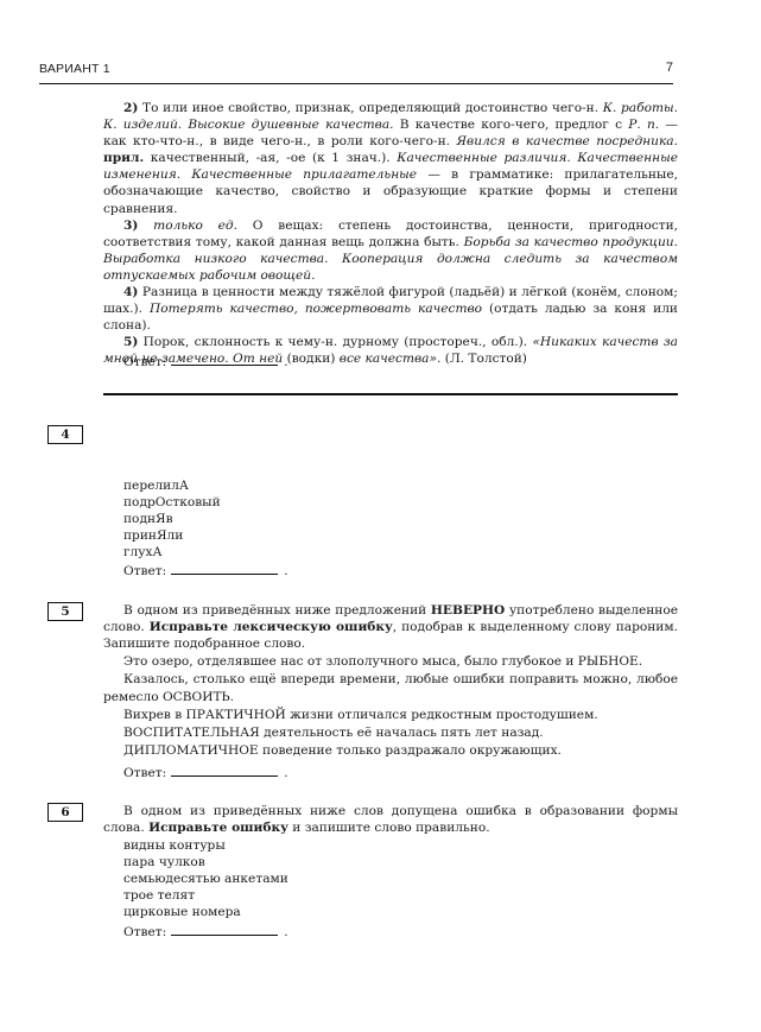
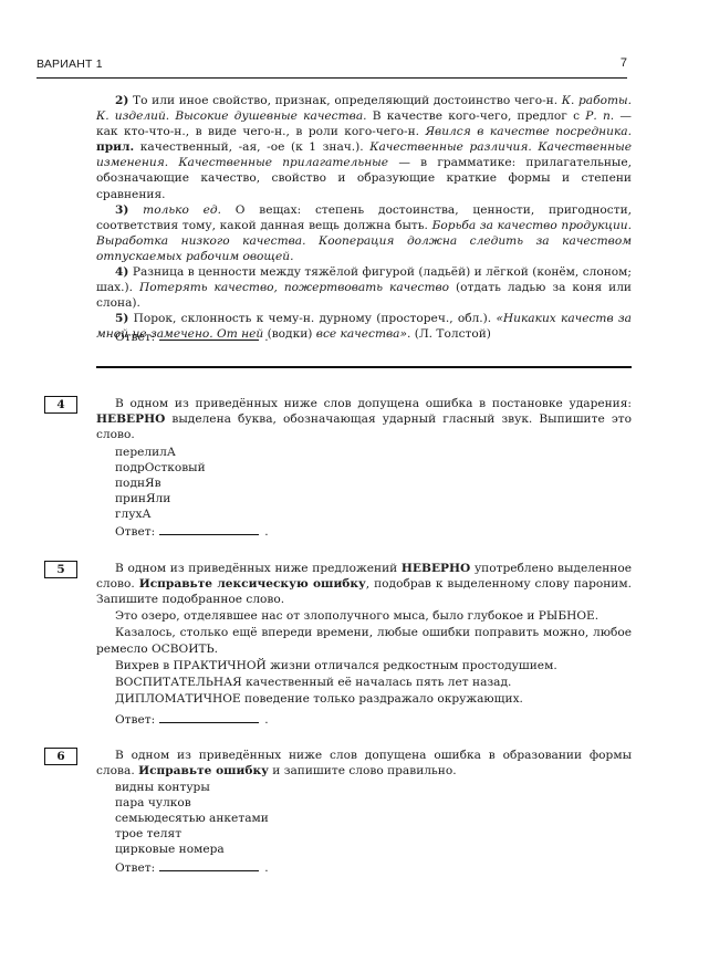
  ВАРИАНТ 1
  7
  2) То или иное свойство, признак, определяющий достоинство чего-н. К. работы. К. изделий. Высокие душевные качества. В качестве кого-чего, предлог с Р. п. — как кто-что-н., в виде чего-н., в роли кого-чего-н. Явился в качестве посредника. прил. качественный, -ая, -ое (к 1 знач.). Качественные различия. Качественные изменения. Качественные прилагательные — в грамматике: прилагательные, обозначающие качество, свойство и образующие краткие формы и степени сравнения.
  3) только ед. О вещах: степень достоинства, ценности, пригодности, соответствия тому, какой данная вещь должна быть. Борьба за качество продукции. Выработка низкого качества. Кооперация должна следить за качеством отпускаемых рабочим овощей.
  4) Разница в ценности между тяжёлой фигурой (ладьёй) и лёгкой (конём, слоном; шах.). Потерять качество, пожертвовать качество (отдать ладью за коня или слона).
  5) Порок, склонность к чему-н. дурному (простореч., обл.). «Никаких качеств за мной не замечено. От ней (водки) все качества». (Л. Толстой)
  Ответ: .
  4
+ В одном из приведённых ниже слов допущена ошибка в постановке ударения: НЕВЕРНО выделена буква, обозначающая ударный гласный звук. Выпишите это слово.
  перелилА
  подрОстковый
  поднЯв
  принЯли
  глухА
  Ответ: .
  5
  В одном из приведённых ниже предложений НЕВЕРНО употреблено выделенное слово. Исправьте лексическую ошибку, подобрав к выделенному слову пароним. Запишите подобранное слово.
  Это озеро, отделявшее нас от злополучного мыса, было глубокое и РЫБНОЕ.
  Казалось, столько ещё впереди времени, любые ошибки поправить можно, любое ремесло ОСВОИТЬ.
  Вихрев в ПРАКТИЧНОЙ жизни отличался редкостным простодушием.
- ВОСПИТАТЕЛЬНАЯ деятельность её началась пять лет назад.
+ ВОСПИТАТЕЛЬНАЯ качественный её началась пять лет назад.
  ДИПЛОМАТИЧНОЕ поведение только раздражало окружающих.
  Ответ: .
  6
  В одном из приведённых ниже слов допущена ошибка в образовании формы слова. Исправьте ошибку и запишите слово правильно.
  видны контуры
  пара чулков
  семьюдесятью анкетами
  трое телят
  цирковые номера
  Ответ: .
